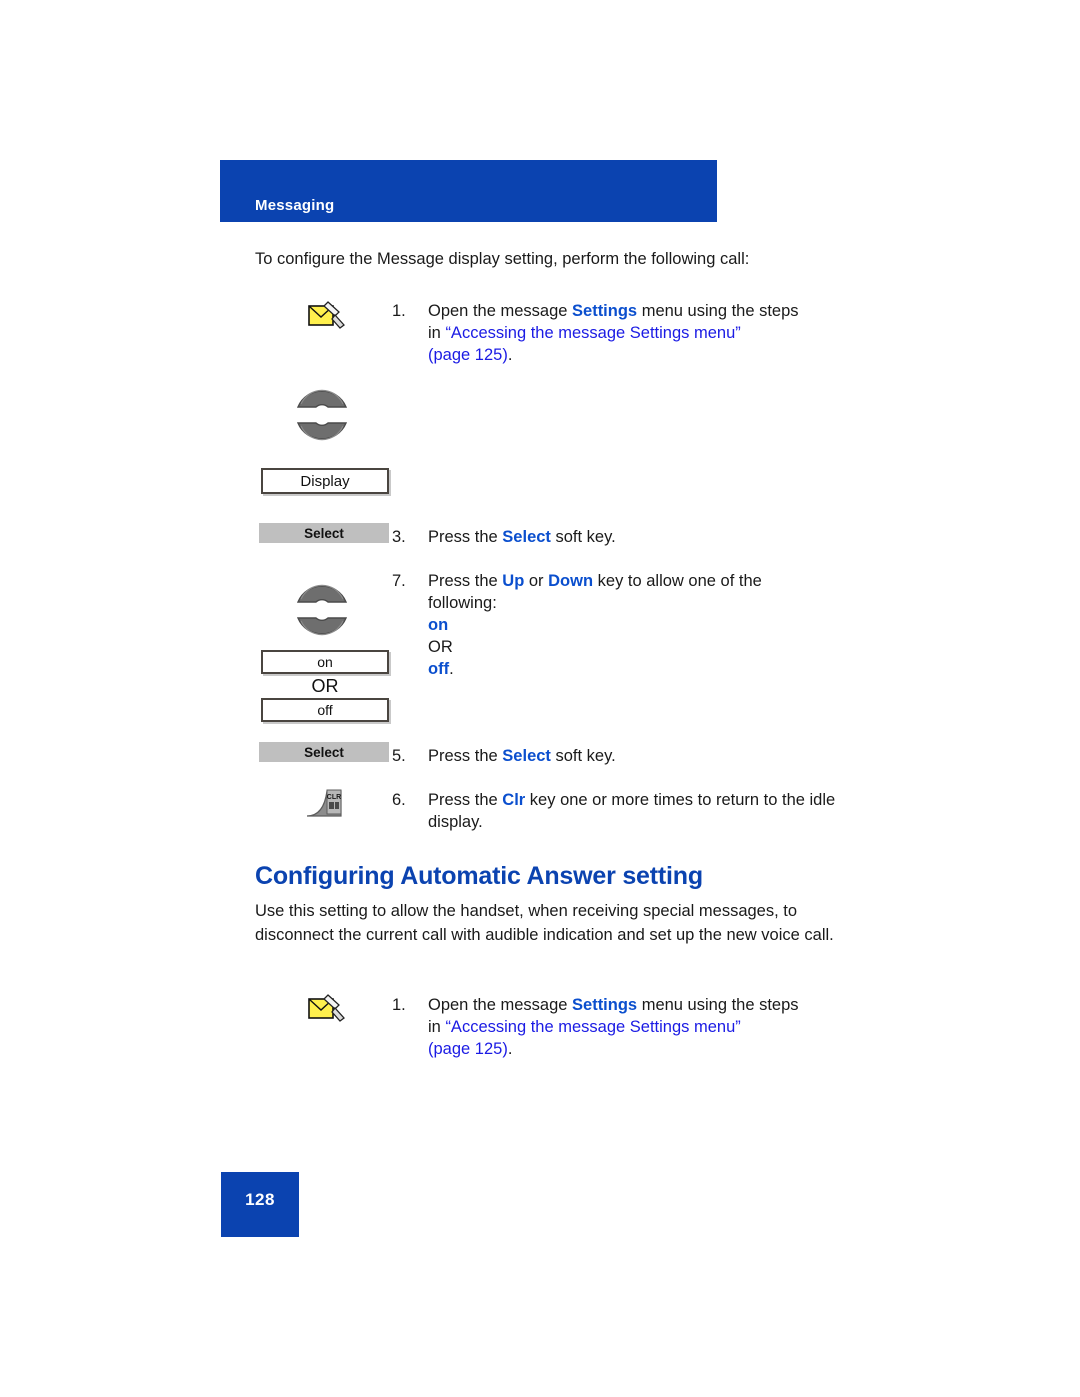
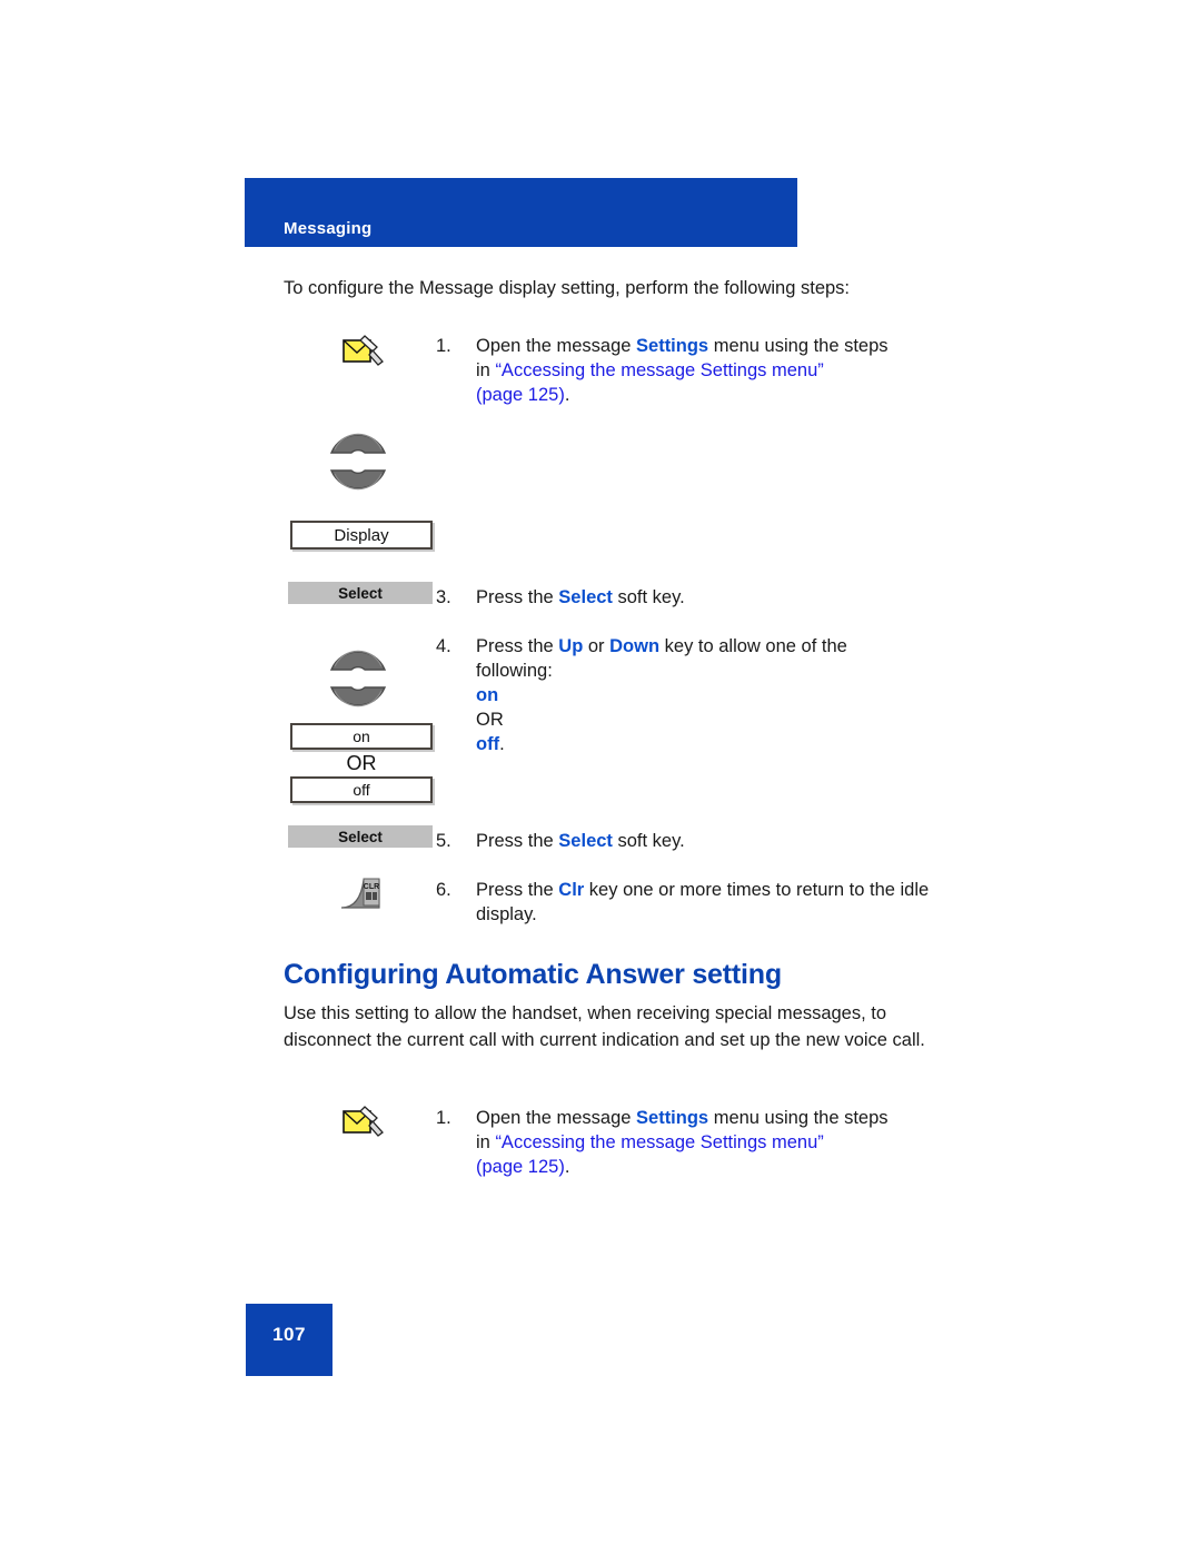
  Messaging
- To configure the Message display setting, perform the following call:
+ To configure the Message display setting, perform the following steps:
  1.
  Open the message Settings menu using the steps
  in “Accessing the message Settings menu”
  (page 125).
  Display
  Select
  3.
  Press the Select soft key.
- 7.
+ 4.
  Press the Up or Down key to allow one of the following:
  on
  OR
  off.
  on
  OR
  off
  Select
  5.
  Press the Select soft key.
  6.
  Press the Clr key one or more times to return to the idle display.
  Configuring Automatic Answer setting
- Use this setting to allow the handset, when receiving special messages, to disconnect the current call with audible indication and set up the new voice call.
+ Use this setting to allow the handset, when receiving special messages, to disconnect the current call with current indication and set up the new voice call.
  1.
  Open the message Settings menu using the steps
  in “Accessing the message Settings menu”
  (page 125).
- 128
+ 107
